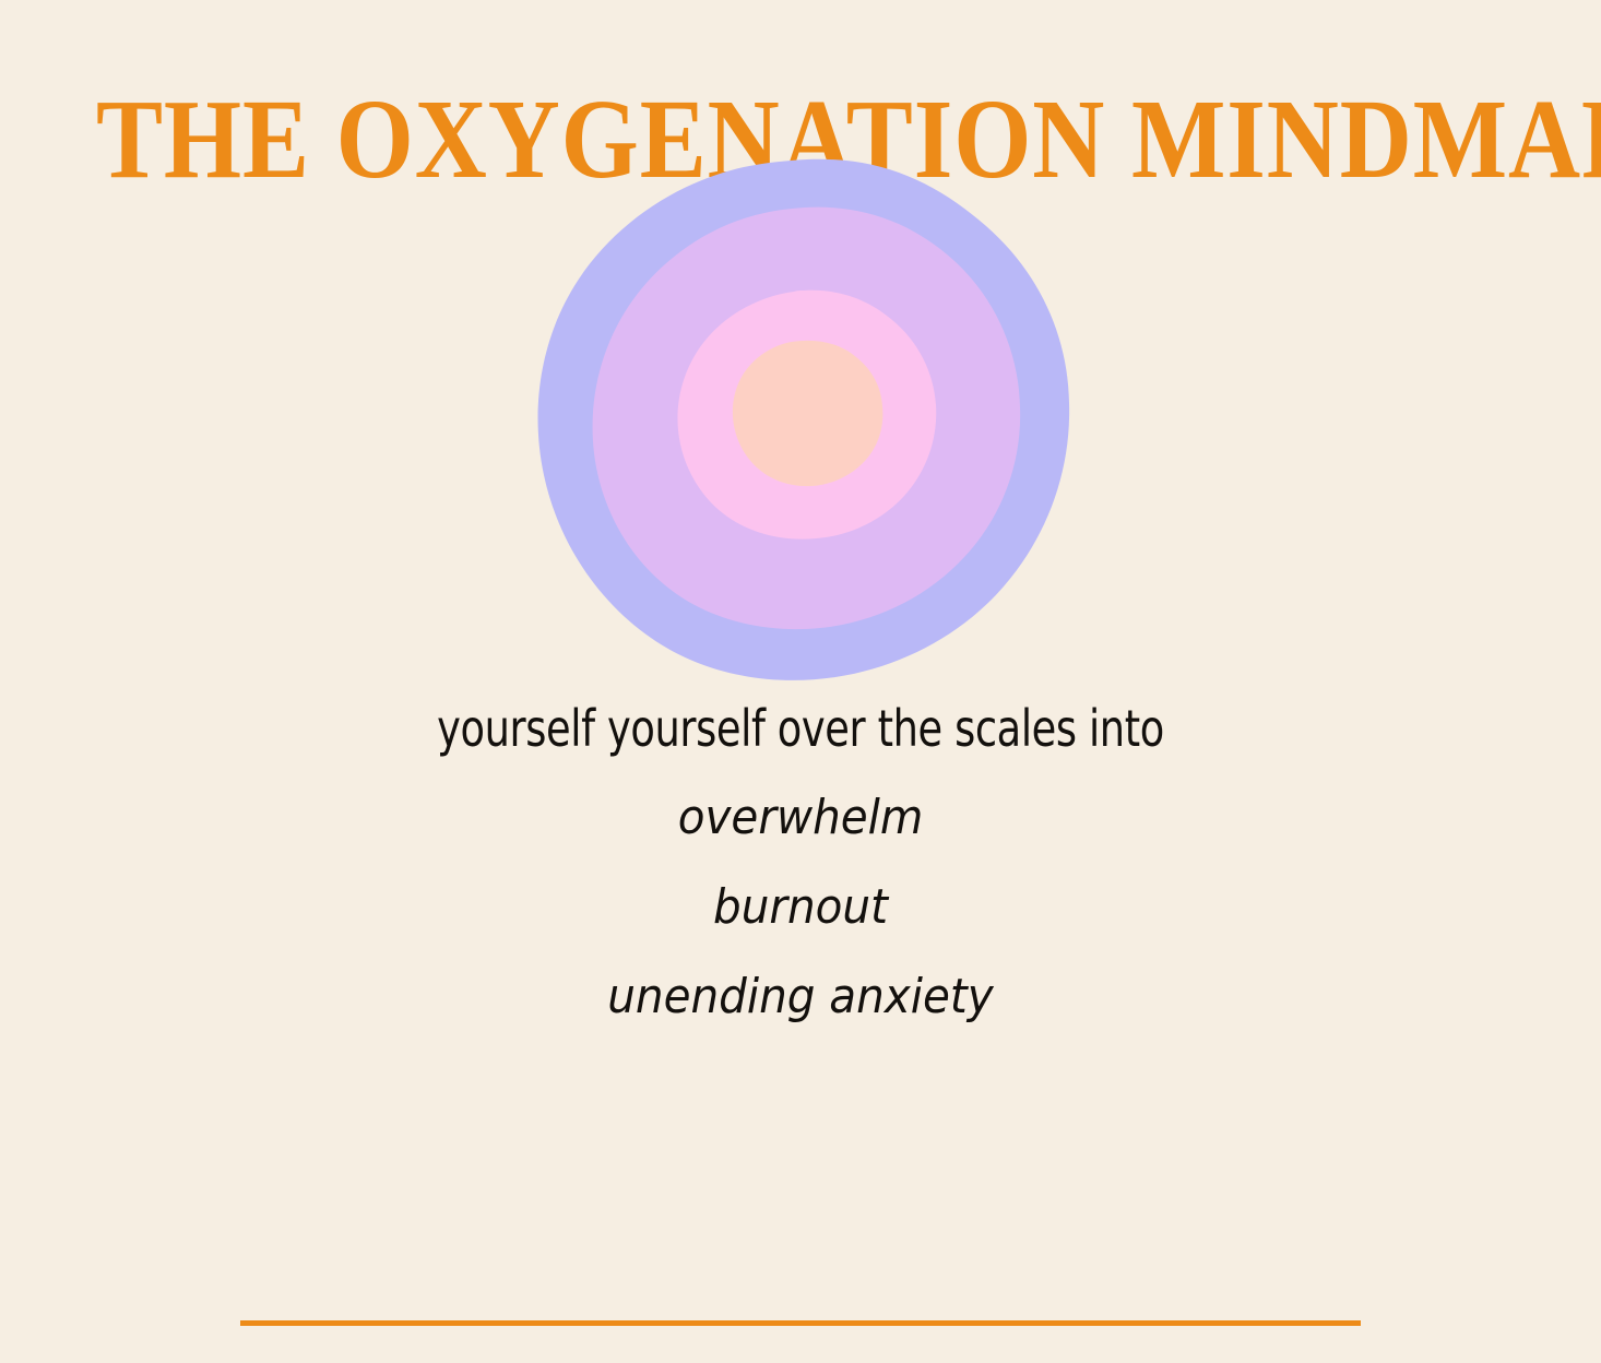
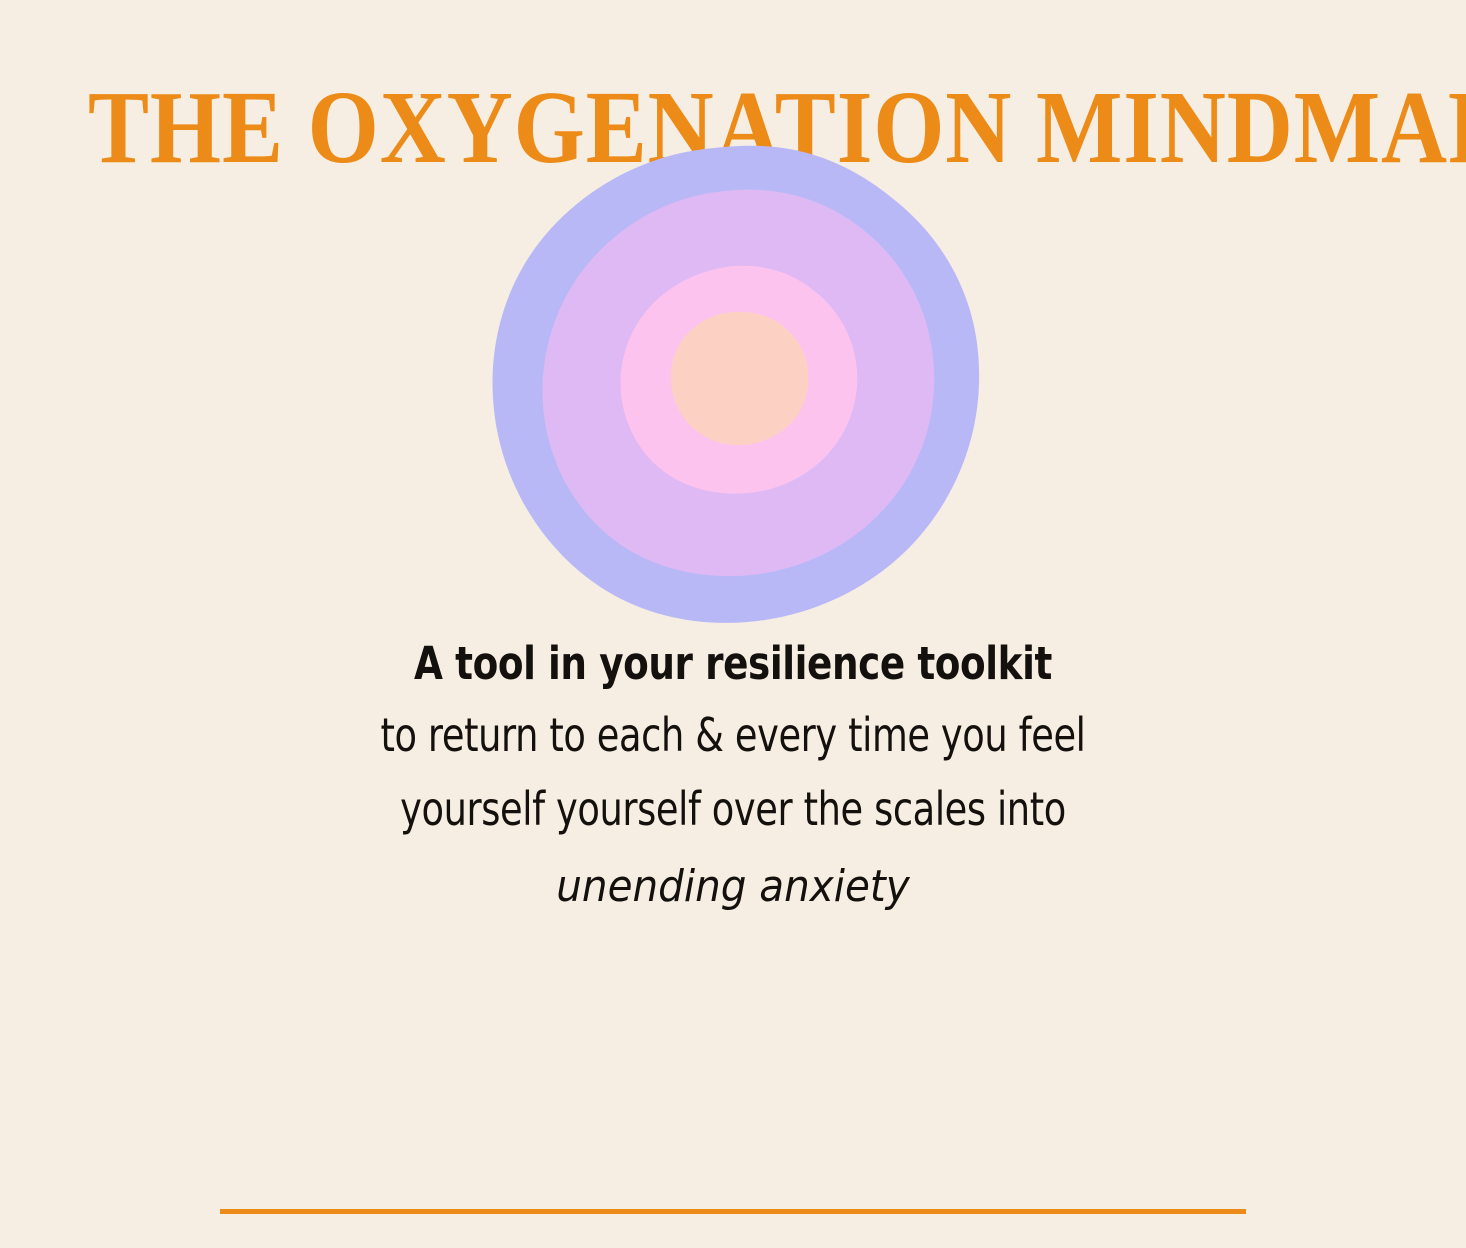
  THE OXYGENATION MINDMA
+ A tool in your resilience toolkit
+ to return to each & every time you feel
  yourself yourself over the scales into
- overwhelm
- burnout
  unending anxiety
